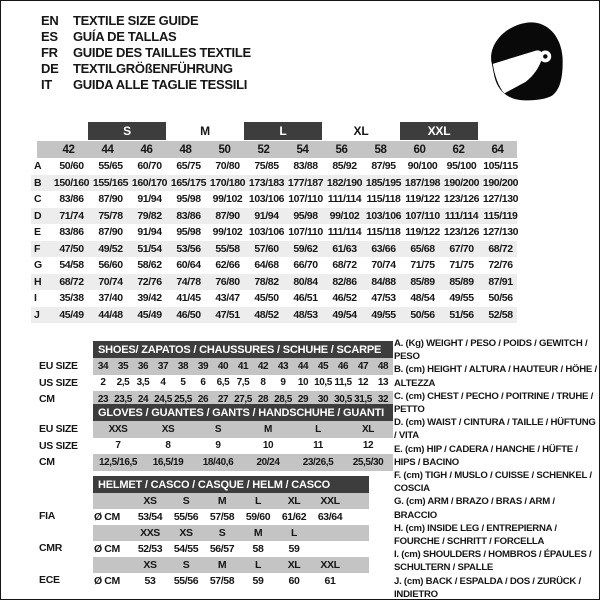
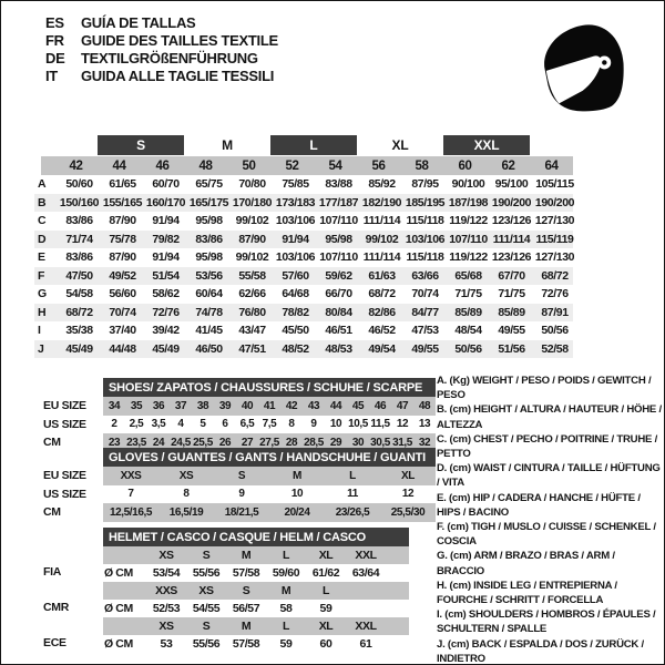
- EN
- TEXTILE SIZE GUIDE
  ES
  GUÍA DE TALLAS
  FR
  GUIDE DES TAILLES TEXTILE
  DE
  TEXTILGRÖßENFÜHRUNG
  IT
  GUIDA ALLE TAGLIE TESSILI
  S
  M
  L
  XL
  XXL
  42
  44
  46
  48
  50
  52
  54
  56
  58
  60
  62
  64
  A
  50/60
- 55/65
+ 61/65
  60/70
  65/75
  70/80
  75/85
  83/88
  85/92
  87/95
  90/100
  95/100
  105/115
  B
  150/160
  155/165
  160/170
  165/175
  170/180
  173/183
  177/187
  182/190
  185/195
  187/198
  190/200
  190/200
  C
  83/86
  87/90
  91/94
  95/98
  99/102
  103/106
  107/110
  111/114
  115/118
  119/122
  123/126
  127/130
  D
  71/74
  75/78
  79/82
  83/86
  87/90
  91/94
  95/98
  99/102
  103/106
  107/110
  111/114
  115/119
  E
  83/86
  87/90
  91/94
  95/98
  99/102
  103/106
  107/110
  111/114
  115/118
  119/122
  123/126
  127/130
  F
  47/50
  49/52
  51/54
  53/56
  55/58
  57/60
  59/62
  61/63
  63/66
  65/68
  67/70
  68/72
  G
  54/58
  56/60
  58/62
  60/64
  62/66
  64/68
  66/70
  68/72
  70/74
  71/75
  71/75
  72/76
  H
  68/72
  70/74
  72/76
  74/78
  76/80
  78/82
  80/84
  82/86
- 84/88
+ 84/77
  85/89
  85/89
  87/91
  I
  35/38
  37/40
  39/42
  41/45
  43/47
  45/50
  46/51
  46/52
  47/53
  48/54
  49/55
  50/56
  J
  45/49
  44/48
  45/49
  46/50
  47/51
  48/52
  48/53
  49/54
  49/55
  50/56
  51/56
  52/58
  SHOES/ ZAPATOS / CHAUSSURES / SCHUHE / SCARPE
  34
  35
  36
  37
  38
  39
  40
  41
  42
  43
  44
  45
  46
  47
  48
  2
  2,5
  3,5
  4
  5
  6
  6,5
  7,5
  8
  9
  10
  10,5
  11,5
  12
  13
  23
  23,5
  24
  24,5
  25,5
  26
  27
  27,5
  28
  28,5
  29
  30
  30,5
  31,5
  32
  EU SIZE
  US SIZE
  CM
  GLOVES / GUANTES / GANTS / HANDSCHUHE / GUANTI
  XXS
  XS
  S
  M
  L
  XL
  7
  8
  9
  10
  11
  12
  12,5/16,5
  16,5/19
- 18/40,6
+ 18/21,5
  20/24
  23/26,5
  25,5/30
  EU SIZE
  US SIZE
  CM
  HELMET / CASCO / CASQUE / HELM / CASCO
  XS
  S
  M
  L
  XL
  XXL
  Ø CM
  53/54
  55/56
  57/58
  59/60
  61/62
  63/64
  XXS
  XS
  S
  M
  L
  Ø CM
  52/53
  54/55
  56/57
  58
  59
  XS
  S
  M
  L
  XL
  XXL
  Ø CM
  53
  55/56
  57/58
  59
  60
  61
  FIA
  CMR
  ECE
  A. (Kg) WEIGHT / PESO / POIDS / GEWITCH / PESO
  B. (cm) HEIGHT / ALTURA / HAUTEUR / HÖHE / ALTEZZA
  C. (cm) CHEST / PECHO / POITRINE / TRUHE / PETTO
  D. (cm) WAIST / CINTURA / TAILLE / HÜFTUNG / VITA
  E. (cm) HIP / CADERA / HANCHE / HÜFTE / HIPS / BACINO
  F. (cm) TIGH / MUSLO / CUISSE / SCHENKEL / COSCIA
  G. (cm) ARM / BRAZO / BRAS / ARM / BRACCIO
  H. (cm) INSIDE LEG / ENTREPIERNA / FOURCHE / SCHRITT / FORCELLA
  I. (cm) SHOULDERS / HOMBROS / ÉPAULES / SCHULTERN / SPALLE
  J. (cm) BACK / ESPALDA / DOS / ZURÜCK / INDIETRO
